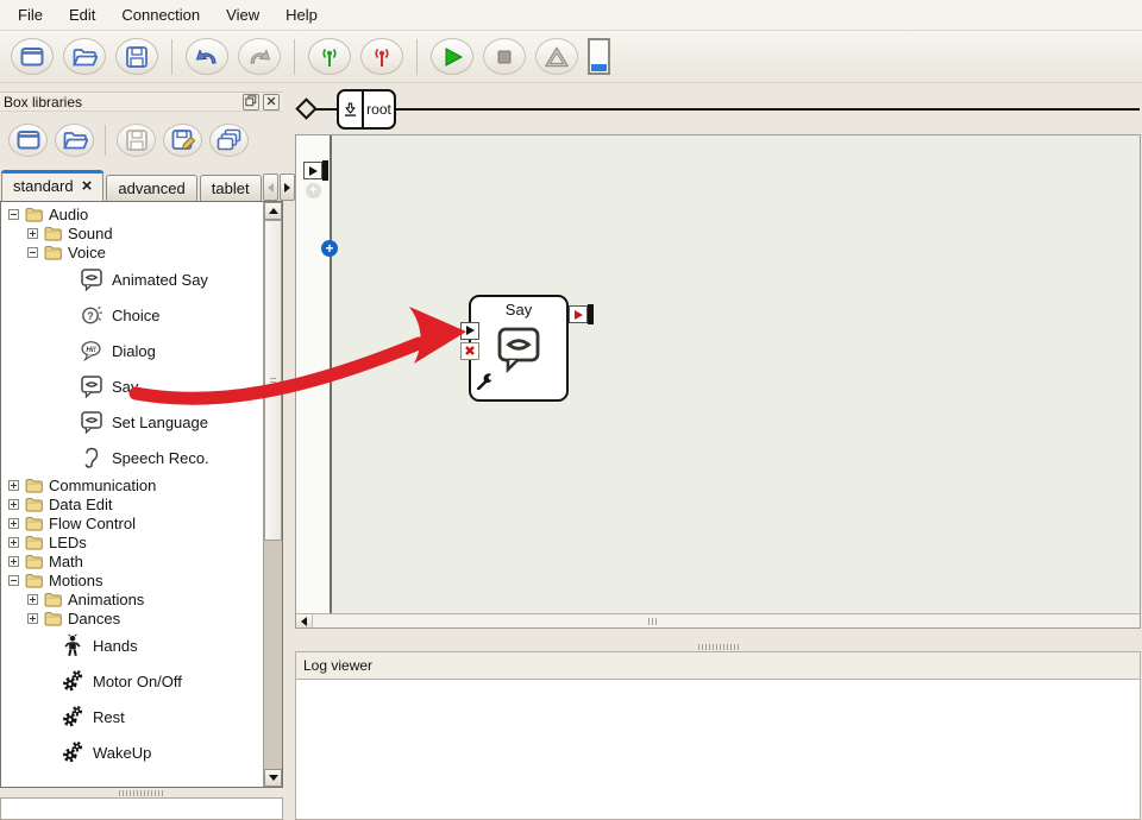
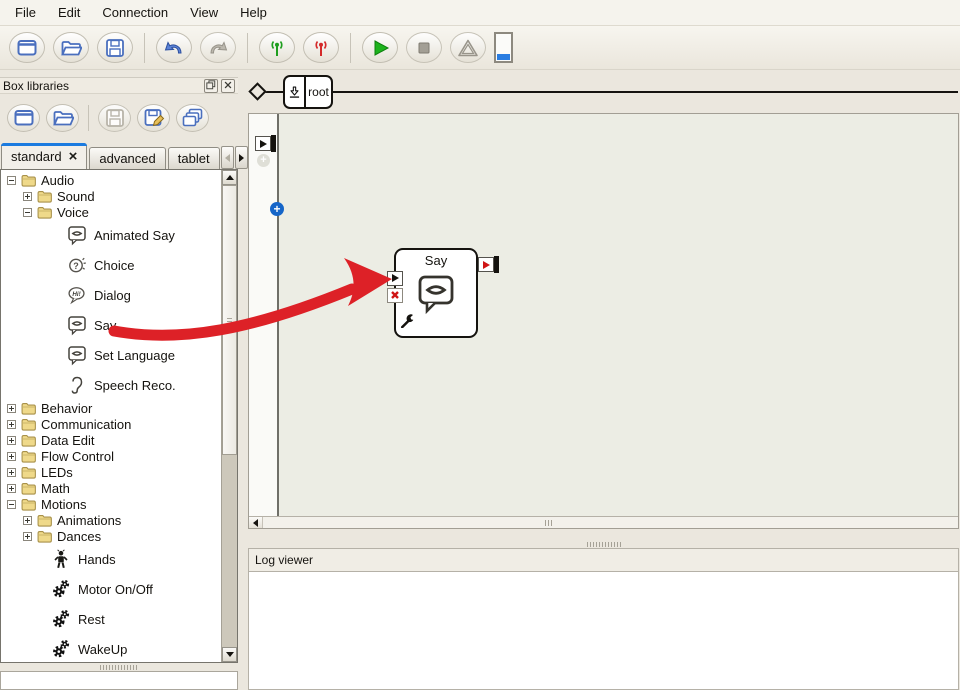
  File
  Edit
  Connection
  View
  Help
  Box libraries
  standard
  ×
  advanced
  tablet
  Audio
  Sound
  Voice
  Animated Say
  ?
  Choice
  Dialog
  Say
  Set Language
  Speech Reco.
+ Behavior
  Communication
  Data Edit
  Flow Control
  LEDs
  Math
  Motions
  Animations
  Dances
  Hands
  Motor On/Off
  Rest
  WakeUp
  root
  +
  +
  Say
  Log viewer
